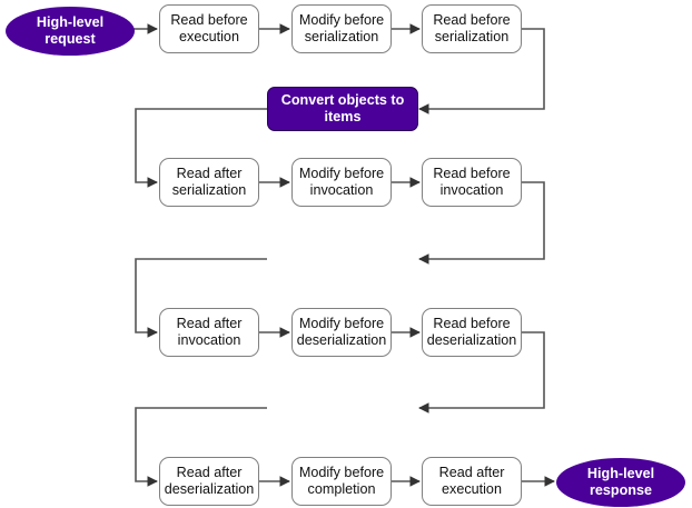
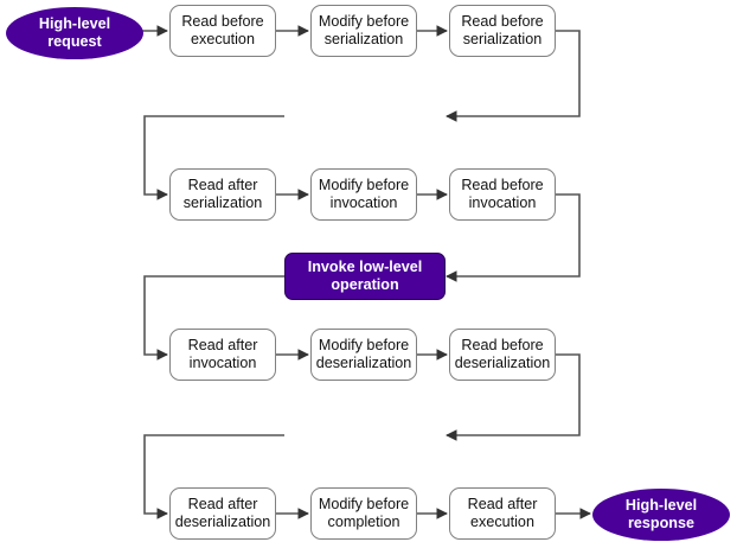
  High-level
  request
  Read before
  execution
  Modify before
  serialization
  Read before
  serialization
- Convert objects to
- items
  Read after
  serialization
  Modify before
  invocation
  Read before
  invocation
+ Invoke low-level
+ operation
  Read after
  invocation
  Modify before
  deserialization
  Read before
  deserialization
  Read after
  deserialization
  Modify before
  completion
  Read after
  execution
  High-level
  response
